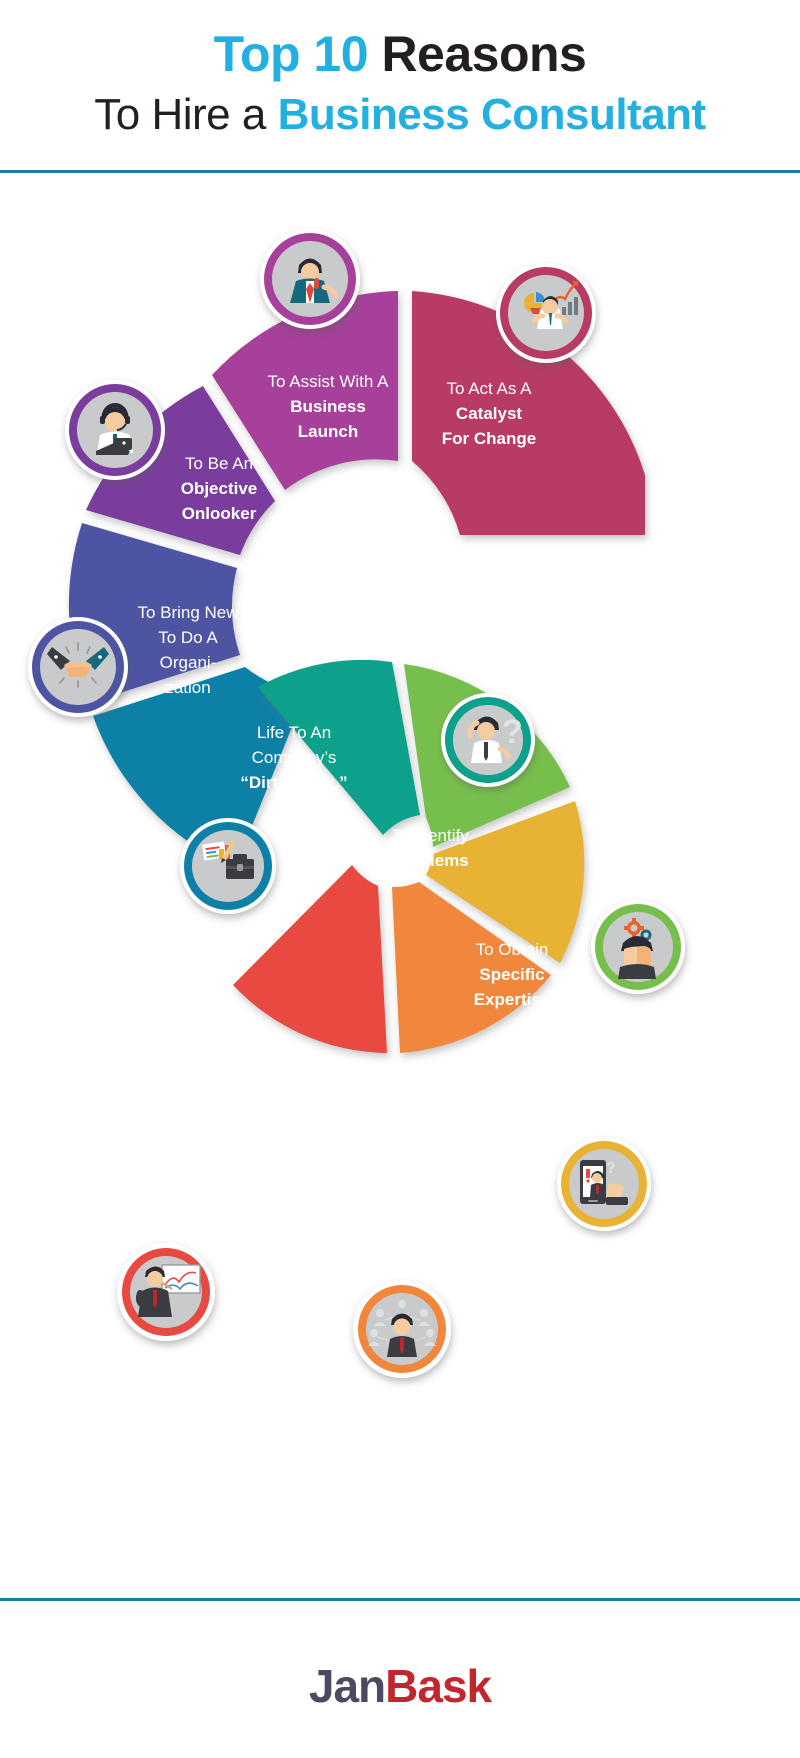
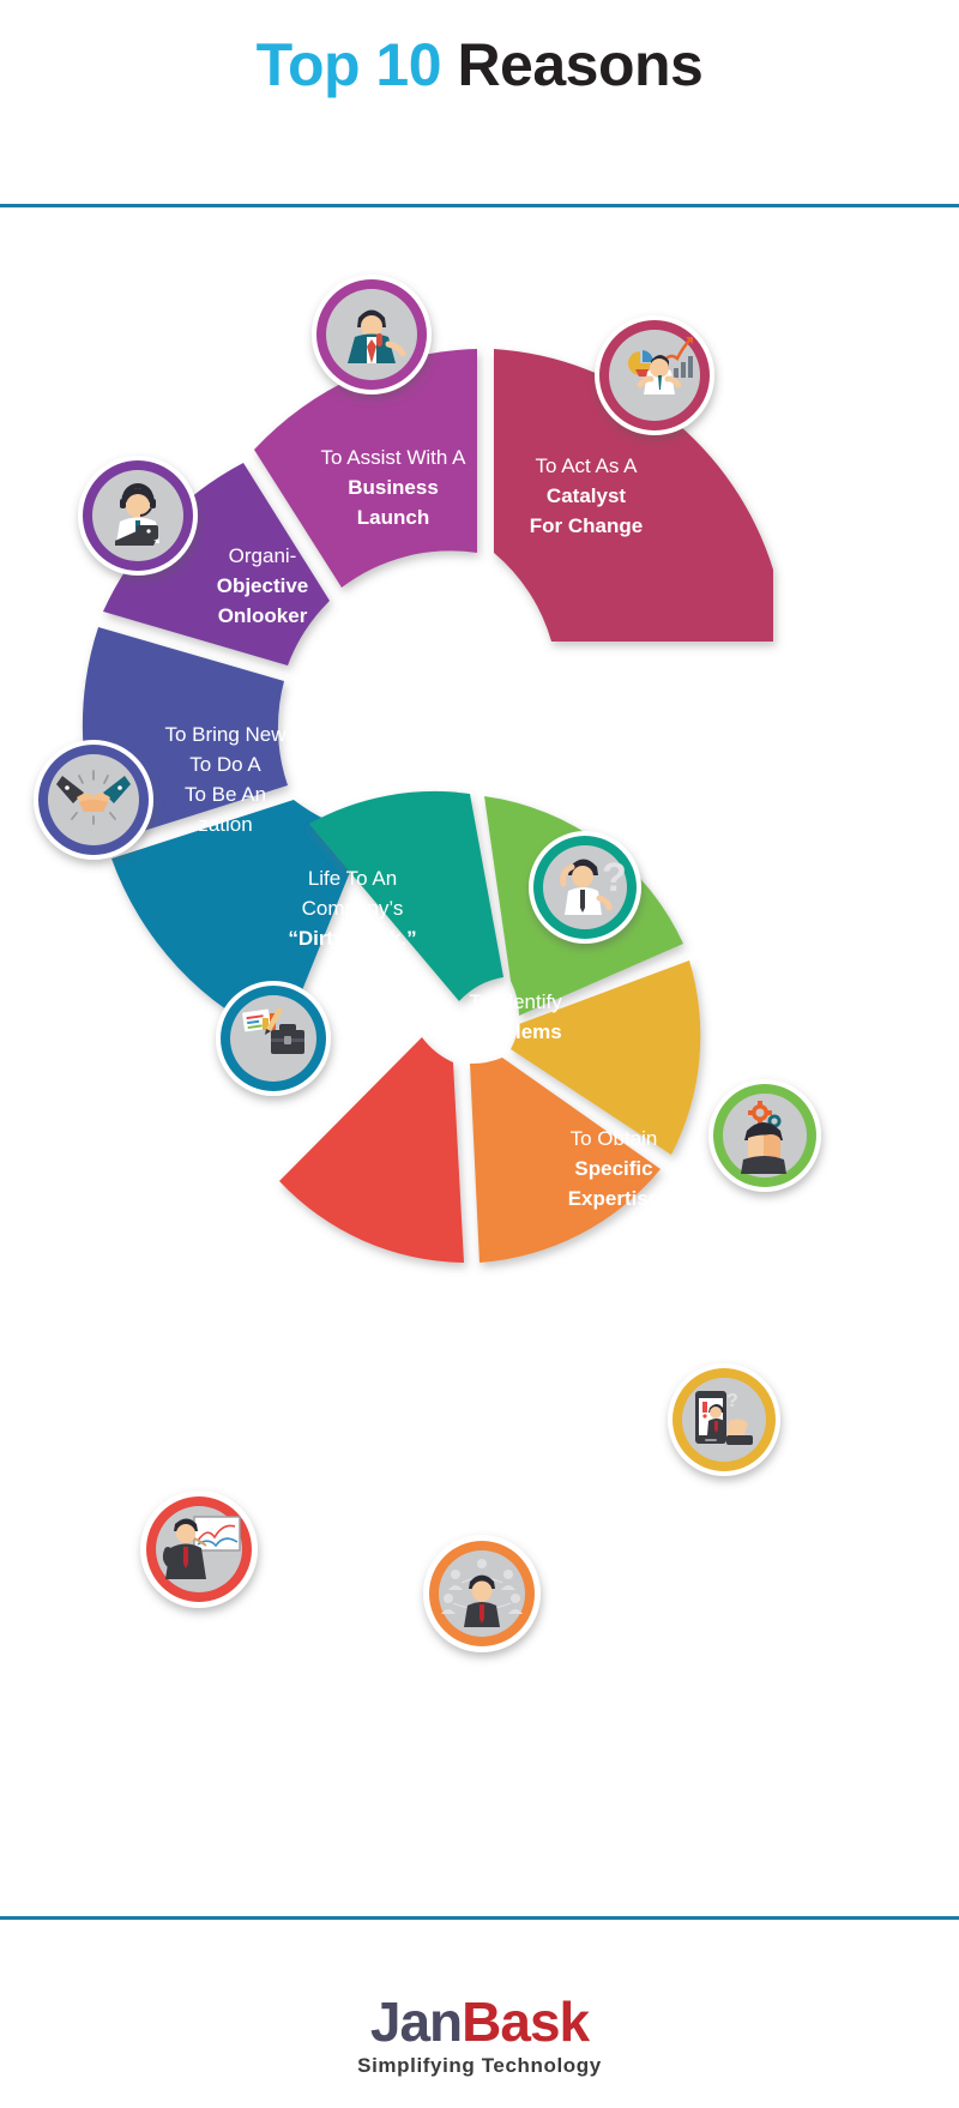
  Top 10 Reasons
- To Hire a Business Consultant
  To Assist With A
  Business
  Launch
  To Act As A
  Catalyst
  For Change
- To Be An
+ Organi-
  Objective
  Onlooker
  To Bring New
  To Do A
- Organi-
+ To Be An
  zation
  Life To An
  Company’s
  “Dirty Work.”
  To Identify
  Problems
  To Obtain
  Specific
  Expertise
  ?
  ?
  JanBask
+ Simplifying Technology
